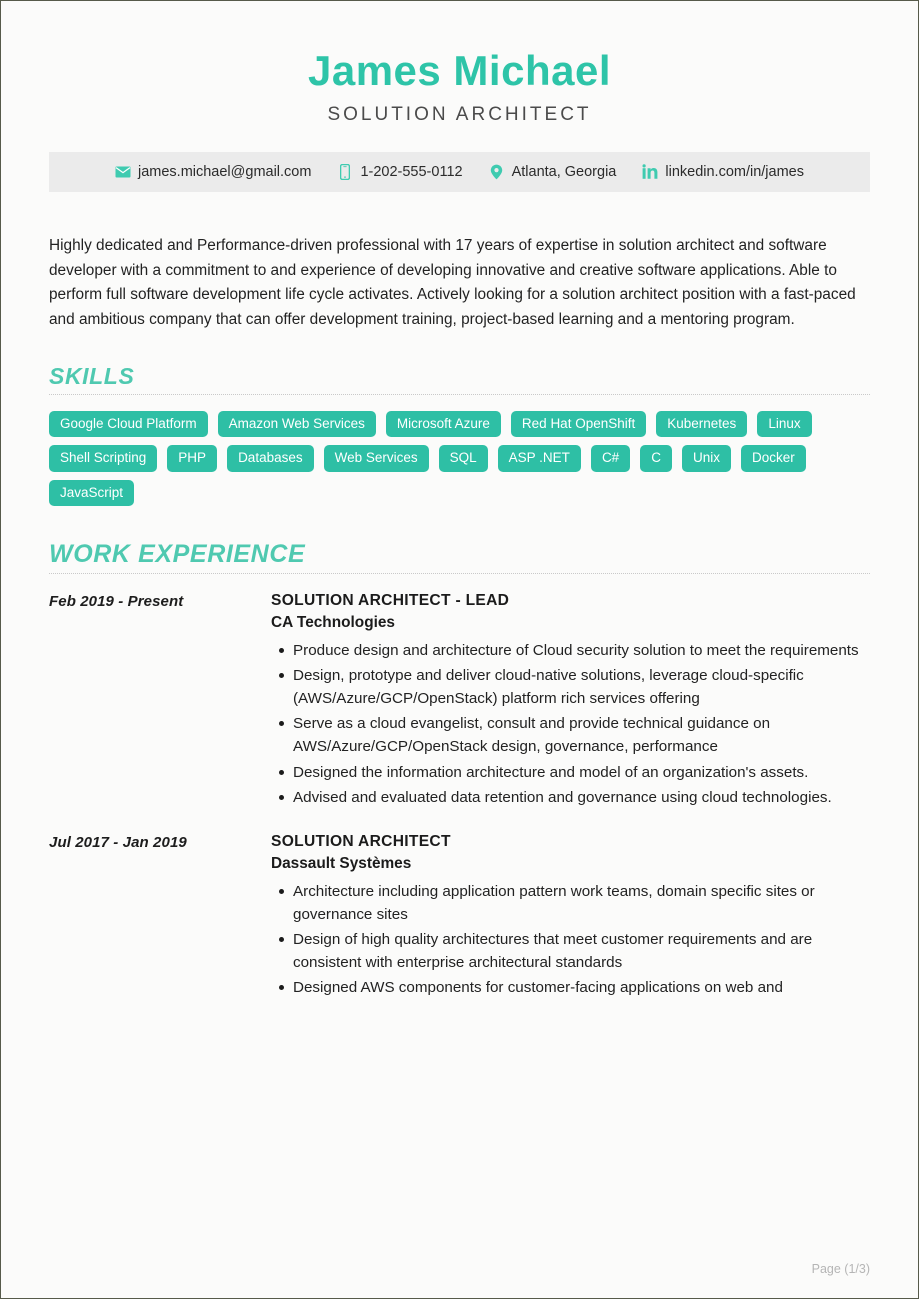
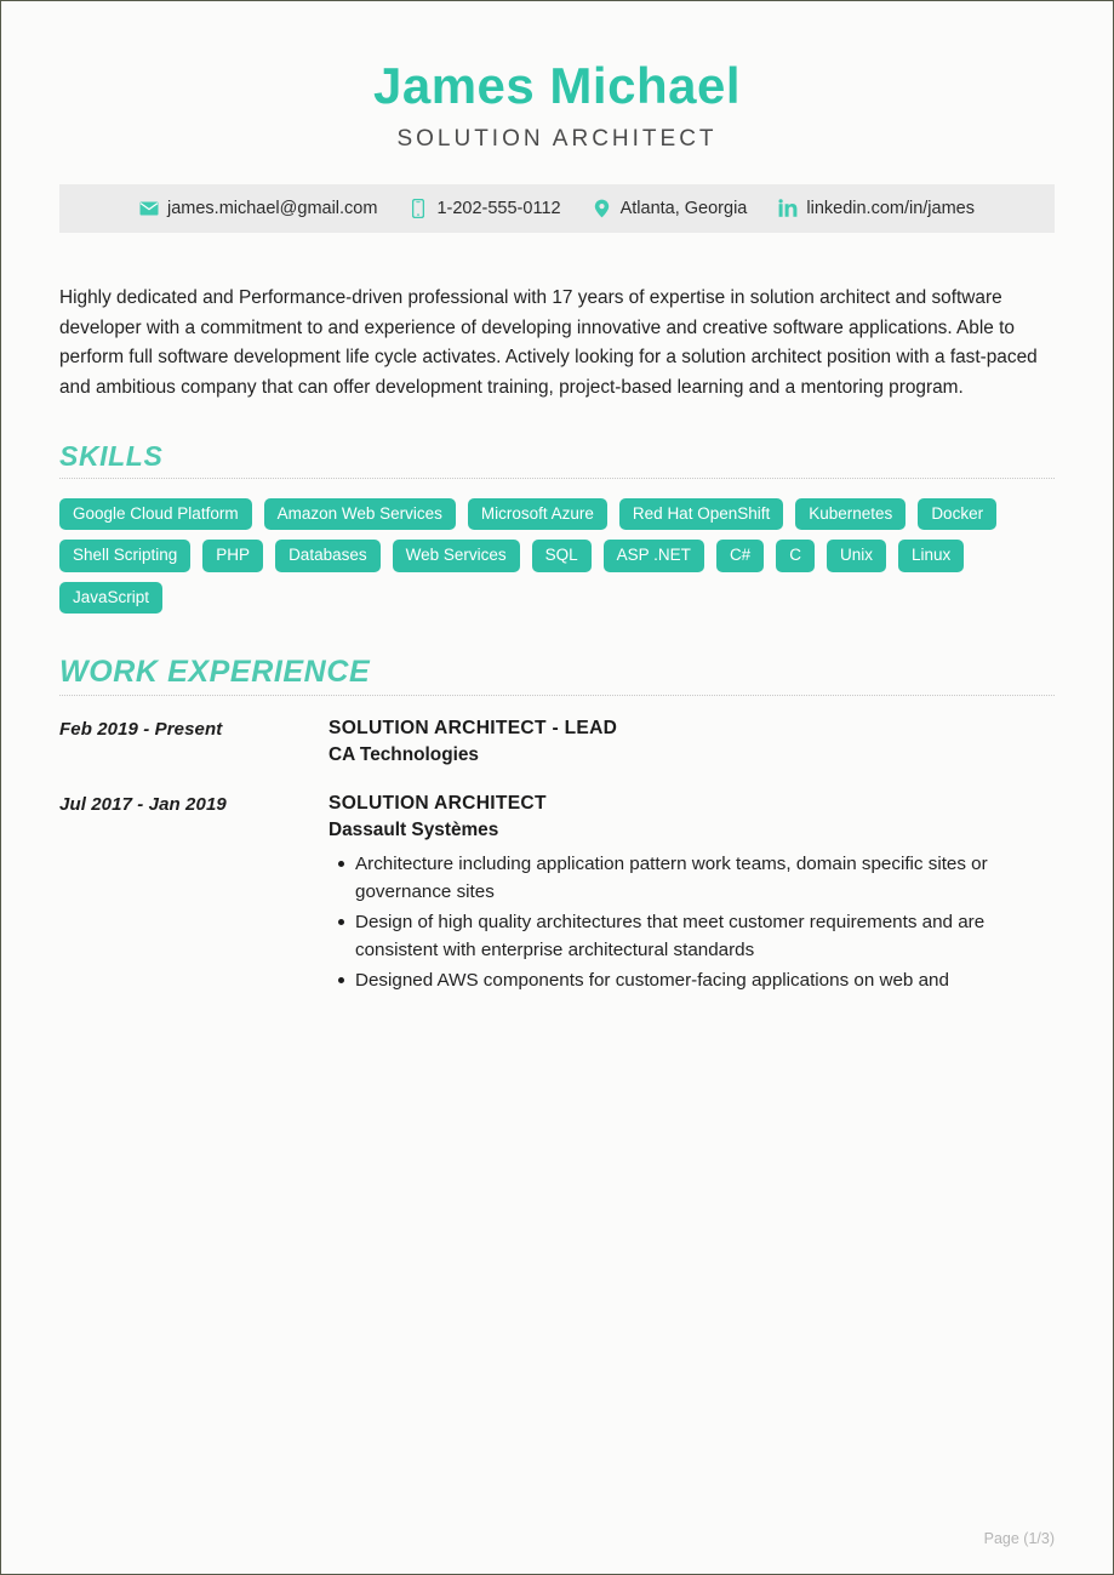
  James Michael
  SOLUTION ARCHITECT
  james.michael@gmail.com
  1-202-555-0112
  Atlanta, Georgia
  linkedin.com/in/james
  Highly dedicated and Performance-driven professional with 17 years of expertise in solution architect and software developer with a commitment to and experience of developing innovative and creative software applications. Able to perform full software development life cycle activates. Actively looking for a solution architect position with a fast-paced and ambitious company that can offer development training, project-based learning and a mentoring program.
  SKILLS
  Google Cloud Platform
  Amazon Web Services
  Microsoft Azure
  Red Hat OpenShift
  Kubernetes
- Linux
+ Docker
  Shell Scripting
  PHP
  Databases
  Web Services
  SQL
  ASP .NET
  C#
  C
  Unix
- Docker
+ Linux
  JavaScript
  WORK EXPERIENCE
  Feb 2019 - Present
  SOLUTION ARCHITECT - LEAD
  CA Technologies
- Produce design and architecture of Cloud security solution to meet the requirements
- Design, prototype and deliver cloud-native solutions, leverage cloud-specific (AWS/Azure/GCP/OpenStack) platform rich services offering
- Serve as a cloud evangelist, consult and provide technical guidance on AWS/Azure/GCP/OpenStack design, governance, performance
- Designed the information architecture and model of an organization's assets.
- Advised and evaluated data retention and governance using cloud technologies.
  Jul 2017 - Jan 2019
  SOLUTION ARCHITECT
  Dassault Systèmes
  Architecture including application pattern work teams, domain specific sites or governance sites
  Design of high quality architectures that meet customer requirements and are consistent with enterprise architectural standards
  Designed AWS components for customer-facing applications on web and
  Page (1/3)
